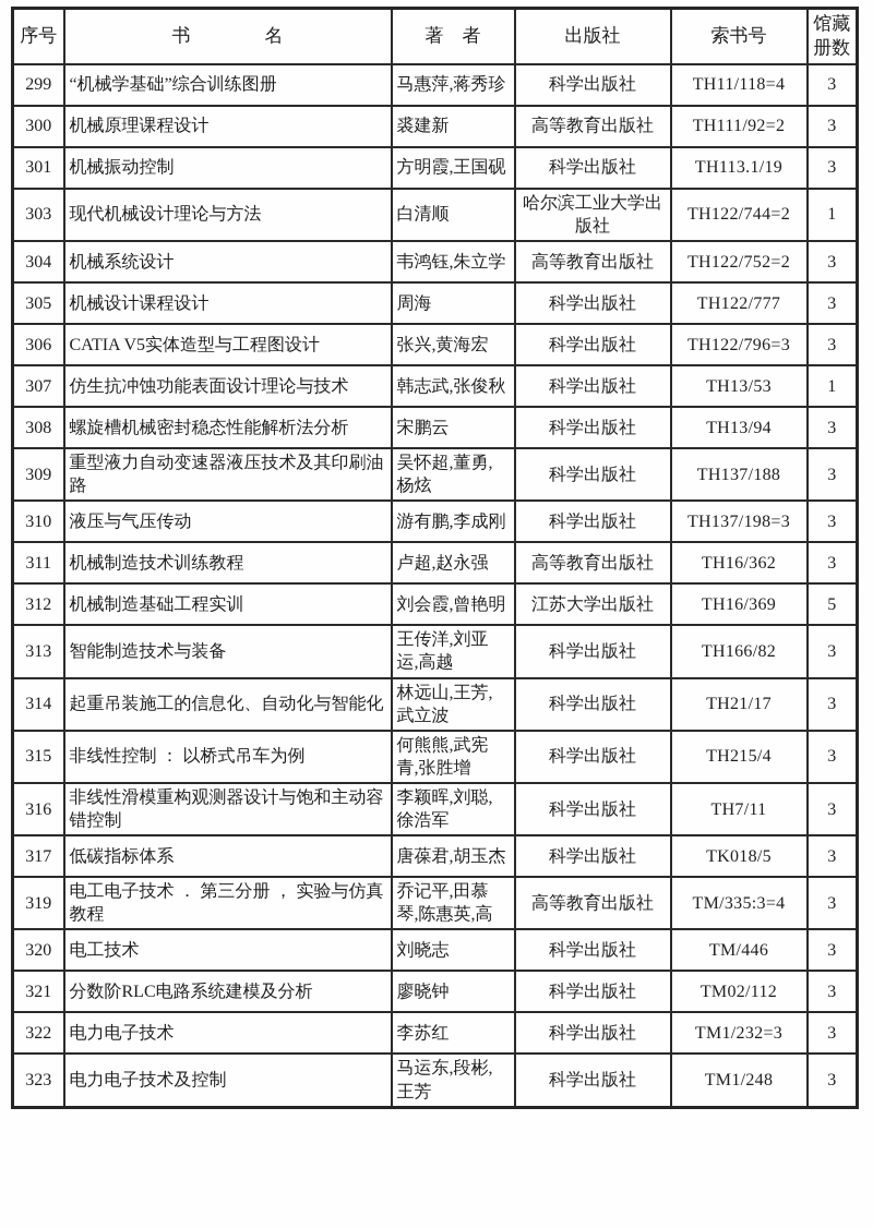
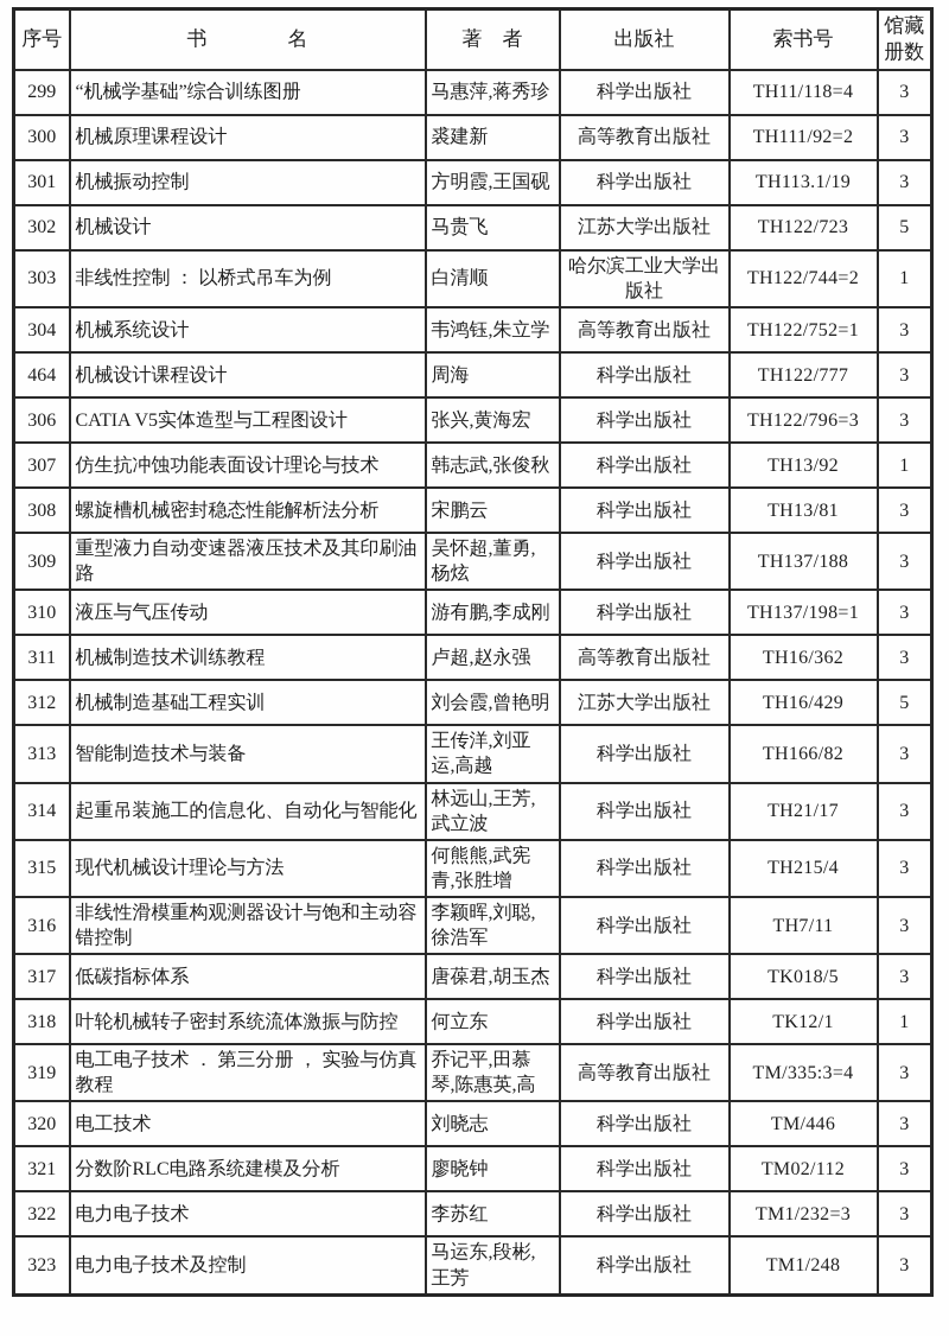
  序号	书 名	著 者	出版社	索书号	馆藏册数
  299	“机械学基础”综合训练图册	马惠萍,蒋秀珍	科学出版社	TH11/118=4	3
  300	机械原理课程设计	裘建新	高等教育出版社	TH111/92=2	3
  301	机械振动控制	方明霞,王国砚	科学出版社	TH113.1/19	3
+ 302	机械设计	马贵飞	江苏大学出版社	TH122/723	5
- 303	现代机械设计理论与方法	白清顺	哈尔滨工业大学出版社	TH122/744=2	1
+ 303	非线性控制 ： 以桥式吊车为例	白清顺	哈尔滨工业大学出版社	TH122/744=2	1
- 304	机械系统设计	韦鸿钰,朱立学	高等教育出版社	TH122/752=2	3
+ 304	机械系统设计	韦鸿钰,朱立学	高等教育出版社	TH122/752=1	3
- 305	机械设计课程设计	周海	科学出版社	TH122/777	3
+ 464	机械设计课程设计	周海	科学出版社	TH122/777	3
  306	CATIA V5实体造型与工程图设计	张兴,黄海宏	科学出版社	TH122/796=3	3
- 307	仿生抗冲蚀功能表面设计理论与技术	韩志武,张俊秋	科学出版社	TH13/53	1
+ 307	仿生抗冲蚀功能表面设计理论与技术	韩志武,张俊秋	科学出版社	TH13/92	1
- 308	螺旋槽机械密封稳态性能解析法分析	宋鹏云	科学出版社	TH13/94	3
+ 308	螺旋槽机械密封稳态性能解析法分析	宋鹏云	科学出版社	TH13/81	3
  309	重型液力自动变速器液压技术及其印刷油路	吴怀超,董勇,杨炫	科学出版社	TH137/188	3
- 310	液压与气压传动	游有鹏,李成刚	科学出版社	TH137/198=3	3
+ 310	液压与气压传动	游有鹏,李成刚	科学出版社	TH137/198=1	3
  311	机械制造技术训练教程	卢超,赵永强	高等教育出版社	TH16/362	3
- 312	机械制造基础工程实训	刘会霞,曾艳明	江苏大学出版社	TH16/369	5
+ 312	机械制造基础工程实训	刘会霞,曾艳明	江苏大学出版社	TH16/429	5
  313	智能制造技术与装备	王传洋,刘亚运,高越	科学出版社	TH166/82	3
  314	起重吊装施工的信息化、自动化与智能化	林远山,王芳,武立波	科学出版社	TH21/17	3
- 315	非线性控制 ： 以桥式吊车为例	何熊熊,武宪青,张胜增	科学出版社	TH215/4	3
+ 315	现代机械设计理论与方法	何熊熊,武宪青,张胜增	科学出版社	TH215/4	3
  316	非线性滑模重构观测器设计与饱和主动容错控制	李颖晖,刘聪,徐浩军	科学出版社	TH7/11	3
  317	低碳指标体系	唐葆君,胡玉杰	科学出版社	TK018/5	3
+ 318	叶轮机械转子密封系统流体激振与防控	何立东	科学出版社	TK12/1	1
  319	电工电子技术 ． 第三分册 ， 实验与仿真教程	乔记平,田慕琴,陈惠英,高	高等教育出版社	TM/335:3=4	3
  320	电工技术	刘晓志	科学出版社	TM/446	3
  321	分数阶RLC电路系统建模及分析	廖晓钟	科学出版社	TM02/112	3
  322	电力电子技术	李苏红	科学出版社	TM1/232=3	3
  323	电力电子技术及控制	马运东,段彬,王芳	科学出版社	TM1/248	3
